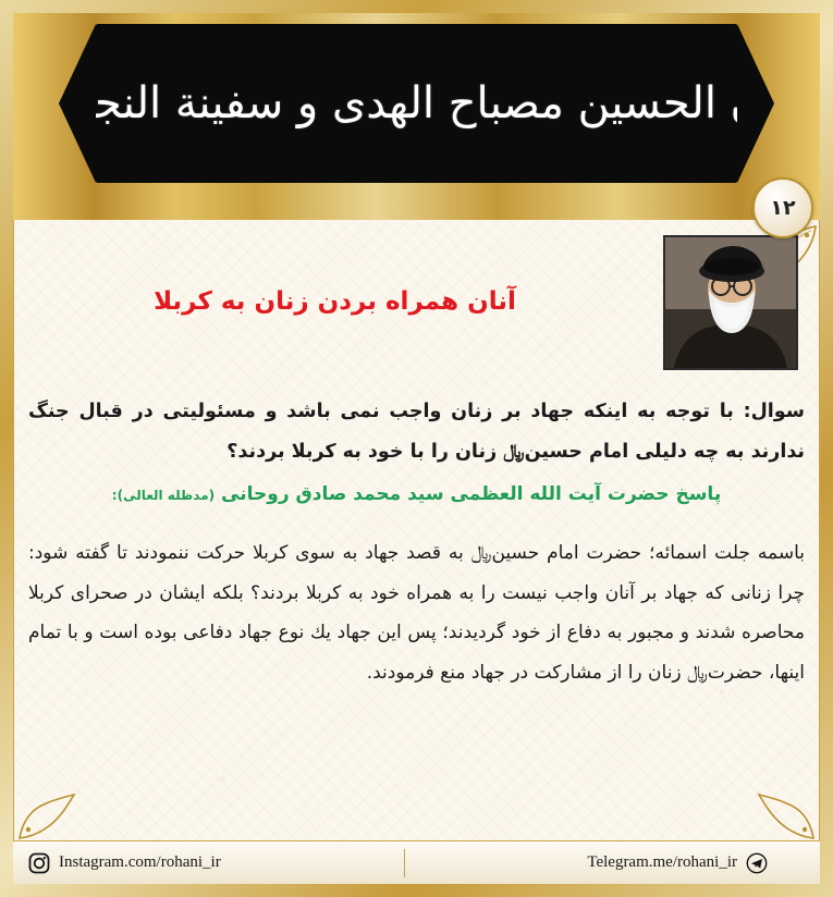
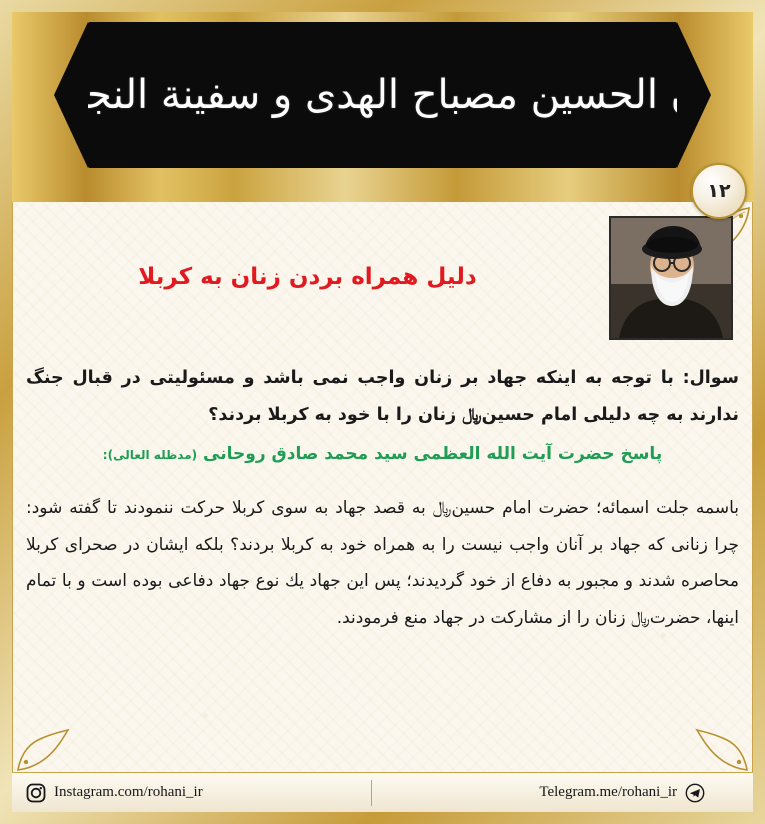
  الحسين مصباح الهدى و سفينة النج
  ۱۲
- آنان همراه بردن زنان به کربلا
+ دلیل همراه بردن زنان به کربلا
  سوال: با توجه به اینکه جهاد بر زنان واجب نمی باشد و مسئولیتی در قبال جنگ ندارند به چه دلیلی امام حسین﷼ زنان را با خود به کربلا بردند؟
  پاسخ حضرت آیت الله العظمی سید محمد صادق روحانی (مدظله العالی):
  باسمه جلت اسمائه؛ حضرت امام حسین﷼ به قصد جهاد به سوی کربلا حرکت ننمودند تا گفته شود: چرا زنانی که جهاد بر آنان واجب نیست را به همراه خود به کربلا بردند؟ بلکه ایشان در صحرای کربلا محاصره شدند و مجبور به دفاع از خود گردیدند؛ پس این جهاد یك نوع جهاد دفاعی بوده است و با تمام اینها، حضرت﷼ زنان را از مشارکت در جهاد منع فرمودند.
  Instagram.com/rohani_ir
  Telegram.me/rohani_ir
